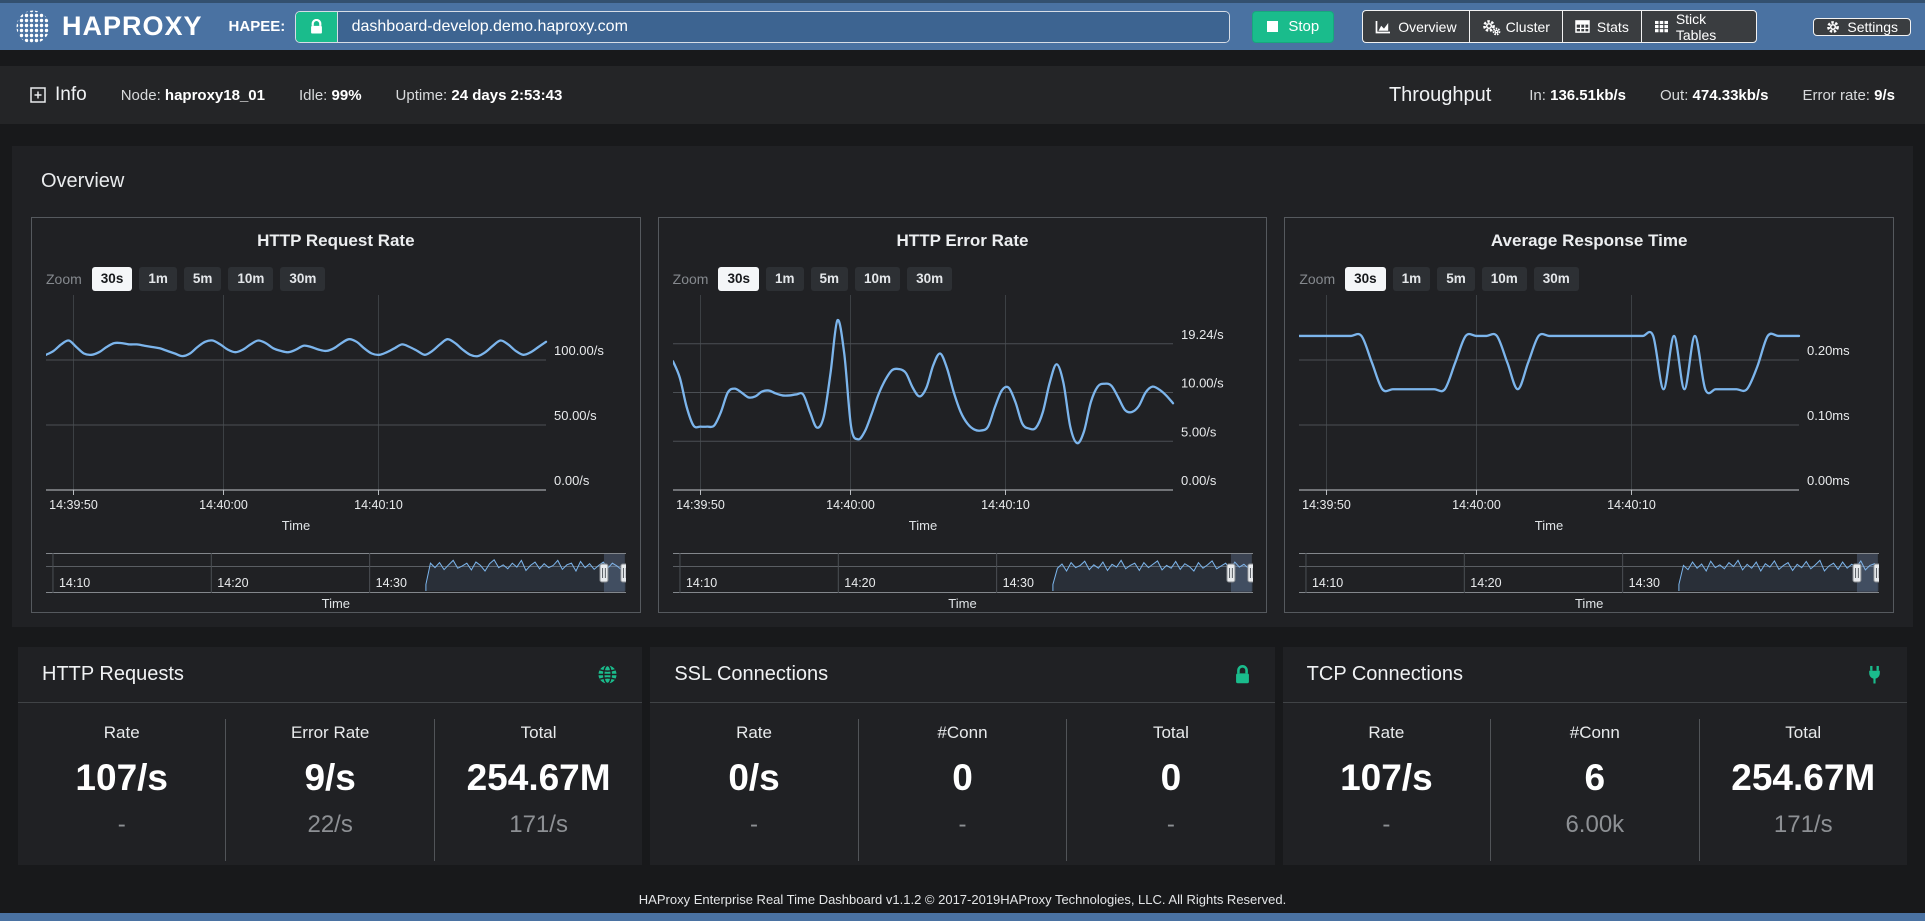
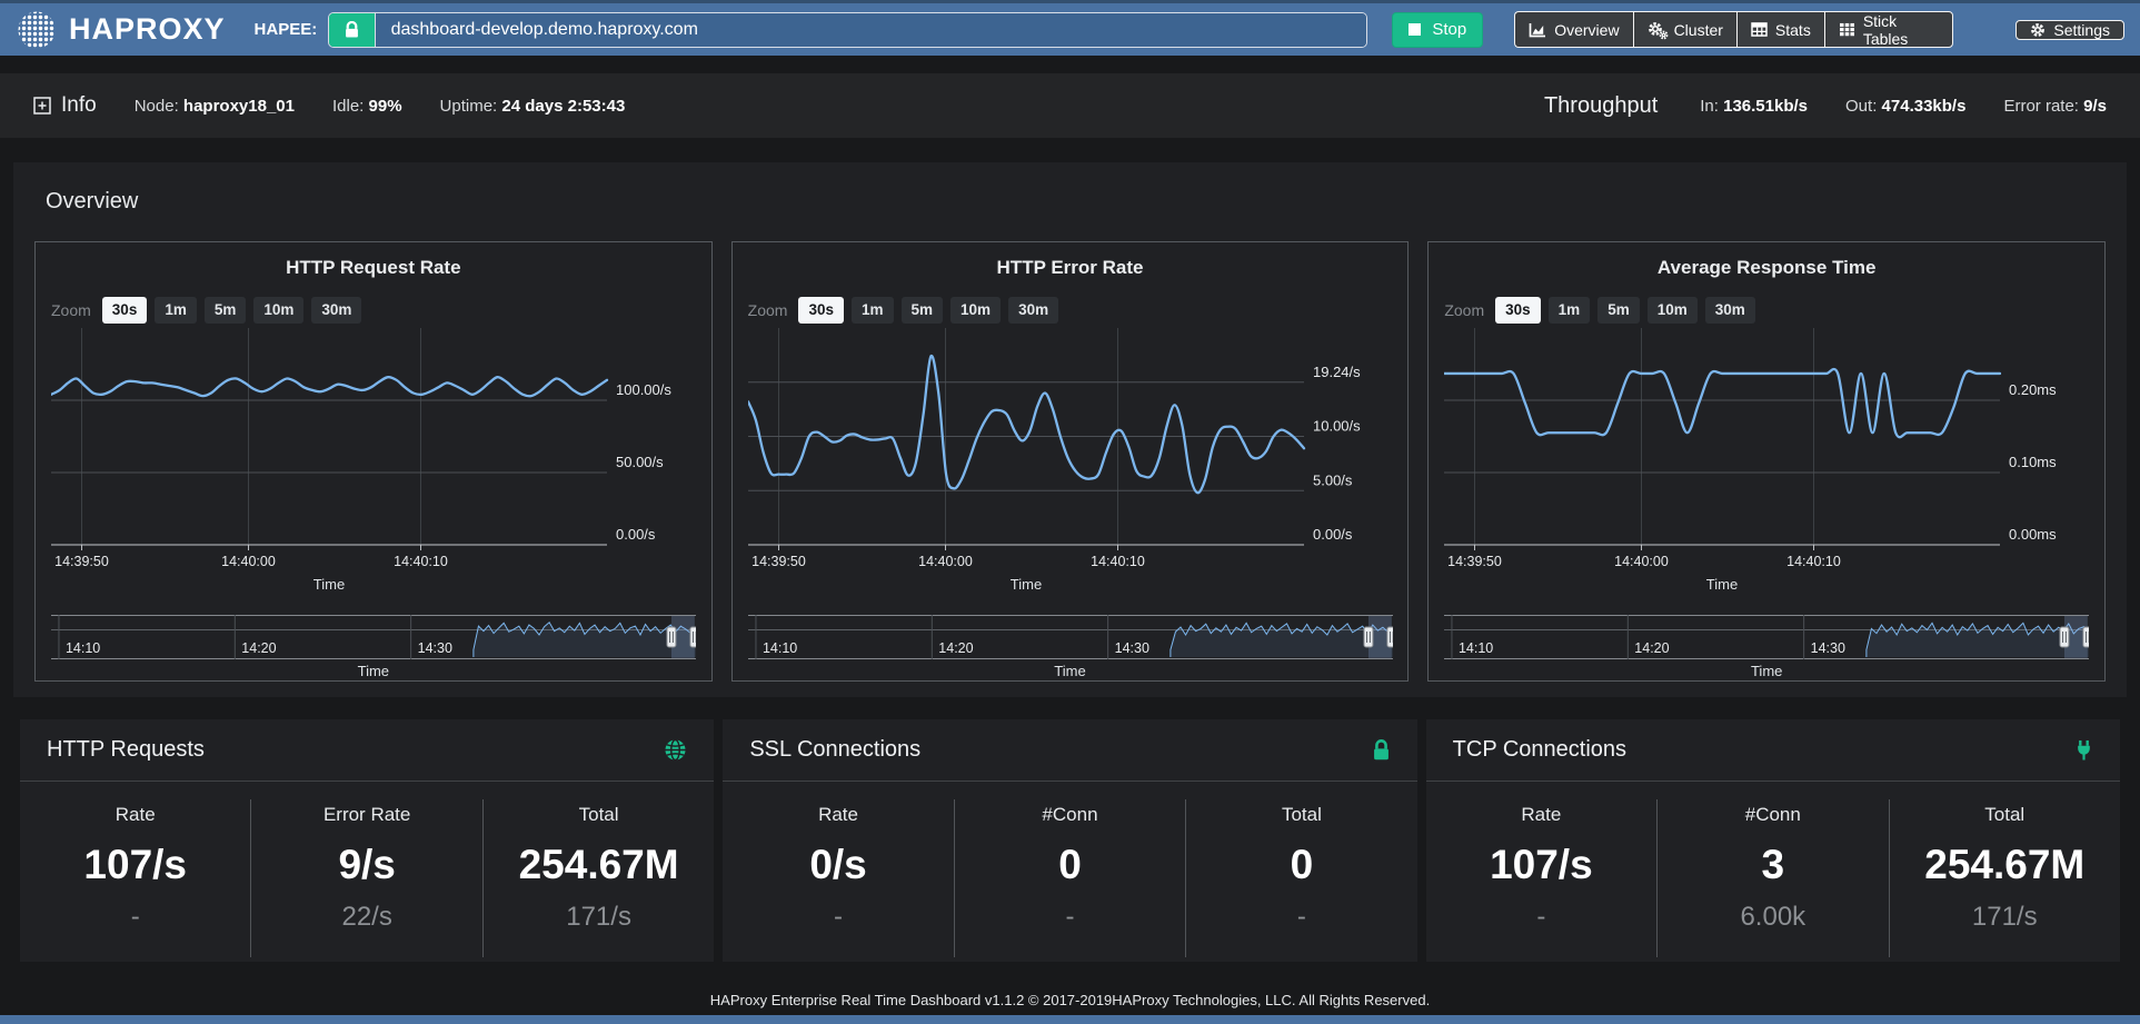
  HAPROXY
  HAPEE:
  dashboard-develop.demo.haproxy.com
  Stop
  Overview
  Cluster
  Stats
  Stick Tables
  Settings
  Info
  Node: haproxy18_01
  Idle: 99%
  Uptime: 24 days 2:53:43
  Throughput
  In: 136.51kb/s
  Out: 474.33kb/s
  Error rate: 9/s
  Overview
  HTTP Request Rate
  Zoom
  30s
  1m
  5m
  10m
  30m
  14:39:50
  14:40:00
  14:40:10
  100.00/s
  50.00/s
  0.00/s
  Time
  14:10
  14:20
  14:30
  Time
  HTTP Error Rate
  Zoom
  30s
  1m
  5m
  10m
  30m
  14:39:50
  14:40:00
  14:40:10
  19.24/s
  10.00/s
  5.00/s
  0.00/s
  Time
  14:10
  14:20
  14:30
  Time
  Average Response Time
  Zoom
  30s
  1m
  5m
  10m
  30m
  14:39:50
  14:40:00
  14:40:10
  0.20ms
  0.10ms
  0.00ms
  Time
  14:10
  14:20
  14:30
  Time
  HTTP Requests
  Rate
  107/s
  -
  Error Rate
  9/s
  22/s
  Total
  254.67M
  171/s
  SSL Connections
  Rate
  0/s
  -
  #Conn
  0
  -
  Total
  0
  -
  TCP Connections
  Rate
  107/s
  -
  #Conn
- 6
+ 3
  6.00k
  Total
  254.67M
  171/s
  HAProxy Enterprise Real Time Dashboard v1.1.2 © 2017-2019HAProxy Technologies, LLC. All Rights Reserved.
